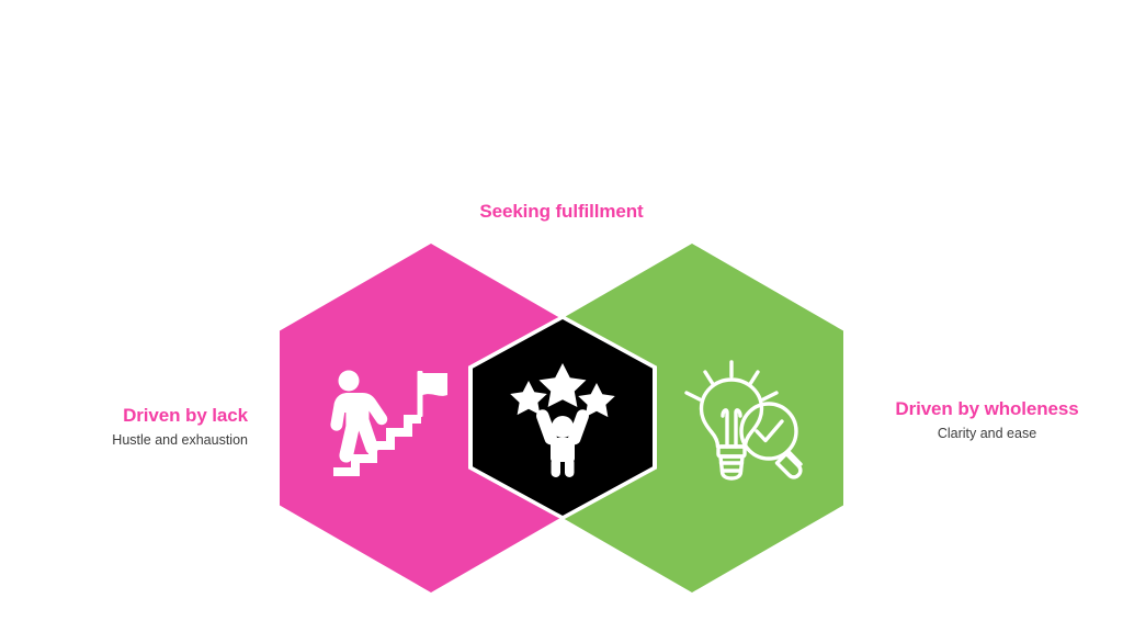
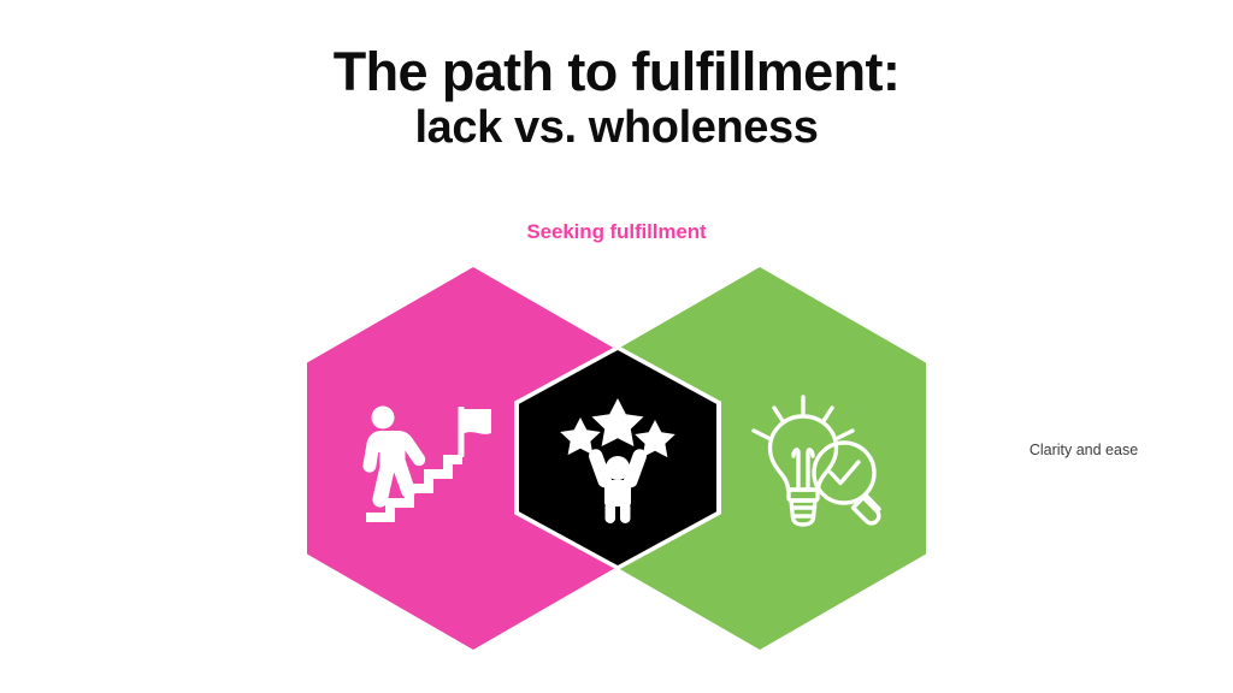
+ The path to fulfillment:
+ lack vs. wholeness
  Seeking fulfillment
- Driven by lack
- Hustle and exhaustion
- Driven by wholeness
  Clarity and ease
